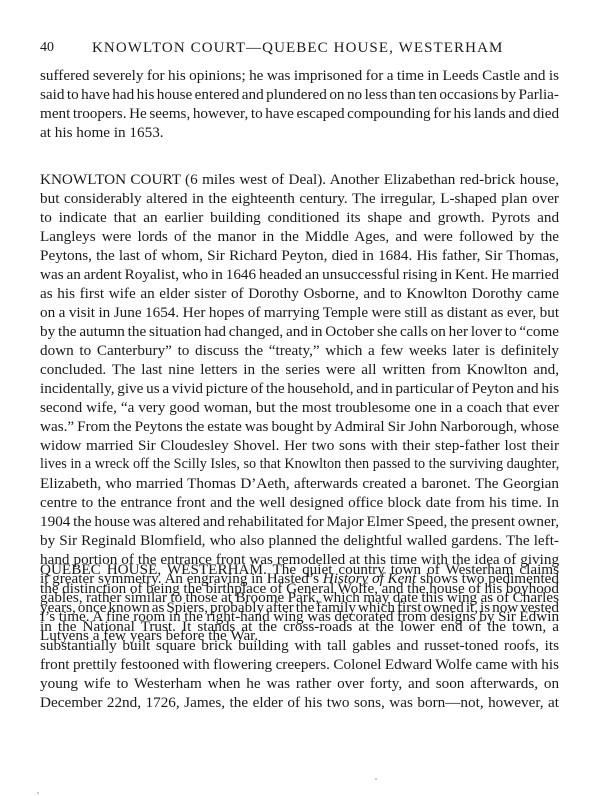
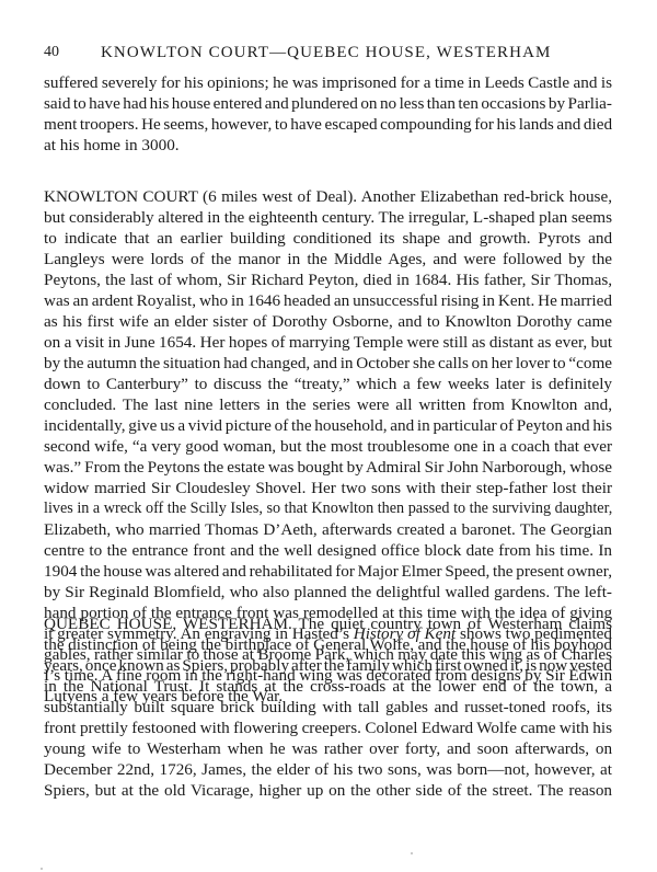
  40
  KNOWLTON COURT—QUEBEC HOUSE, WESTERHAM
  suffered severely for his opinions; he was imprisoned for a time in Leeds Castle and is
  said to have had his house entered and plundered on no less than ten occasions by Parlia-
  ment troopers. He seems, however, to have escaped compounding for his lands and died
- at his home in 1653.
+ at his home in 3000.
  KNOWLTON COURT (6 miles west of Deal). Another Elizabethan red-brick house,
- but considerably altered in the eighteenth century. The irregular, L-shaped plan over
+ but considerably altered in the eighteenth century. The irregular, L-shaped plan seems
  to indicate that an earlier building conditioned its shape and growth. Pyrots and
  Langleys were lords of the manor in the Middle Ages, and were followed by the
  Peytons, the last of whom, Sir Richard Peyton, died in 1684. His father, Sir Thomas,
  was an ardent Royalist, who in 1646 headed an unsuccessful rising in Kent. He married
  as his first wife an elder sister of Dorothy Osborne, and to Knowlton Dorothy came
  on a visit in June 1654. Her hopes of marrying Temple were still as distant as ever, but
  by the autumn the situation had changed, and in October she calls on her lover to “come
  down to Canterbury” to discuss the “treaty,” which a few weeks later is definitely
  concluded. The last nine letters in the series were all written from Knowlton and,
  incidentally, give us a vivid picture of the household, and in particular of Peyton and his
  second wife, “a very good woman, but the most troublesome one in a coach that ever
  was.” From the Peytons the estate was bought by Admiral Sir John Narborough, whose
  widow married Sir Cloudesley Shovel. Her two sons with their step-father lost their
  lives in a wreck off the Scilly Isles, so that Knowlton then passed to the surviving daughter,
  Elizabeth, who married Thomas D’Aeth, afterwards created a baronet. The Georgian
  centre to the entrance front and the well designed office block date from his time. In
  1904 the house was altered and rehabilitated for Major Elmer Speed, the present owner,
  by Sir Reginald Blomfield, who also planned the delightful walled gardens. The left-
  hand portion of the entrance front was remodelled at this time with the idea of giving
  it greater symmetry. An engraving in Hasted’s History of Kent shows two pedimented
  gables, rather similar to those at Broome Park, which may date this wing as of Charles
  I’s time. A fine room in the right-hand wing was decorated from designs by Sir Edwin
  Lutyens a few years before the War.
  QUEBEC HOUSE, WESTERHAM. The quiet country town of Westerham claims
  the distinction of being the birthplace of General Wolfe, and the house of his boyhood
  years, once known as Spiers, probably after the family which first owned it, is now vested
  in the National Trust. It stands at the cross-roads at the lower end of the town, a
  substantially built square brick building with tall gables and russet-toned roofs, its
  front prettily festooned with flowering creepers. Colonel Edward Wolfe came with his
  young wife to Westerham when he was rather over forty, and soon afterwards, on
  December 22nd, 1726, James, the elder of his two sons, was born—not, however, at
+ Spiers, but at the old Vicarage, higher up on the other side of the street. The reason
